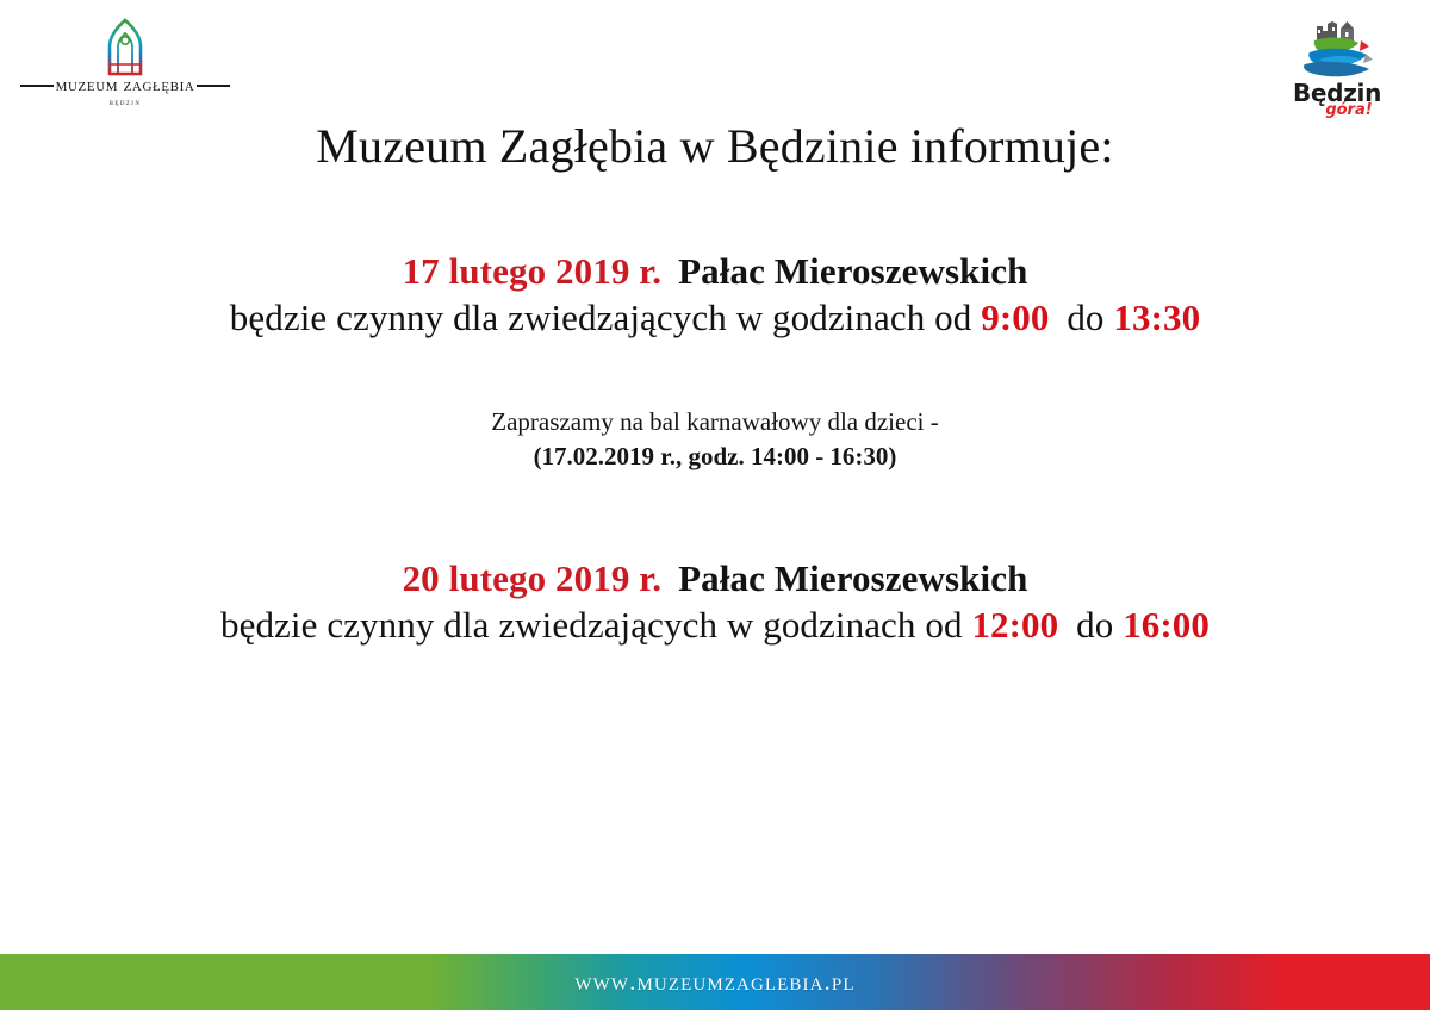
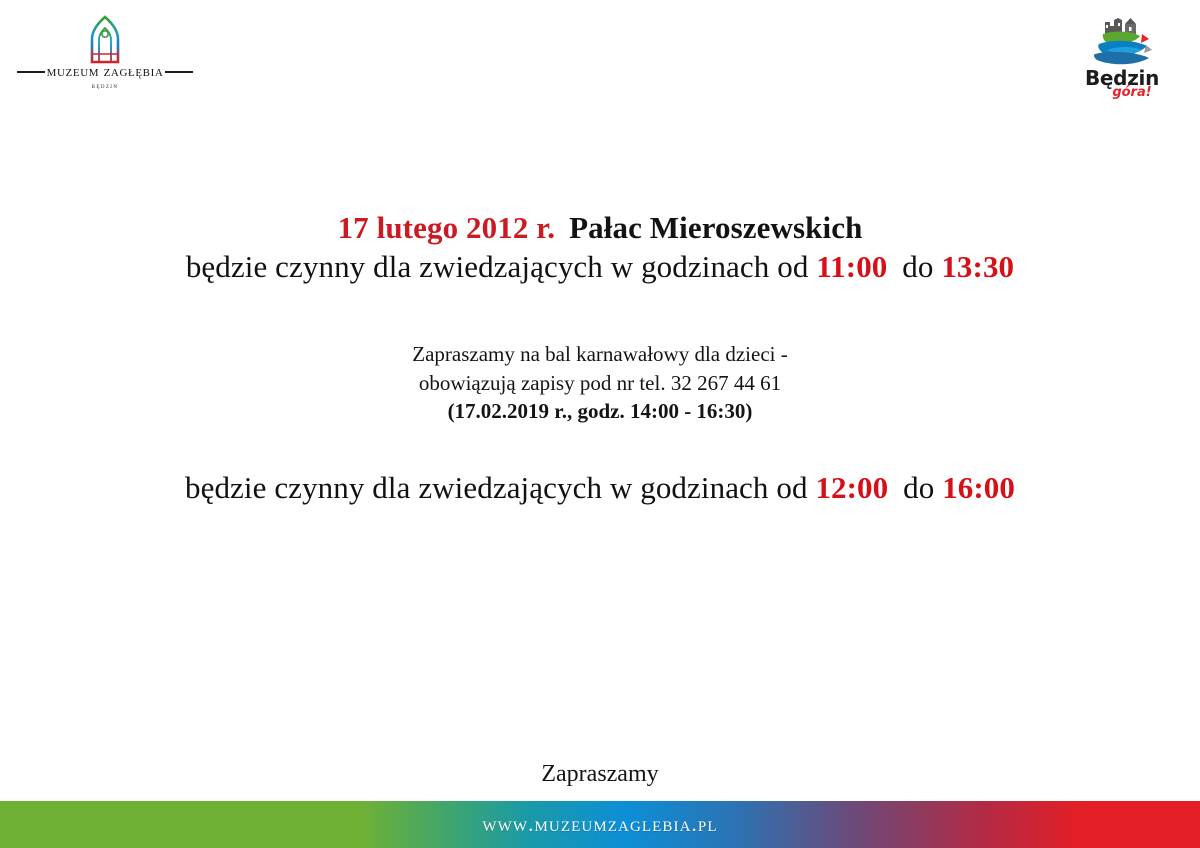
  muzeum zagłębia
  będzin
  Będzin
  góra!
- Muzeum Zagłębia w Będzinie informuje:
- 17 lutego 2019 r. Pałac Mieroszewskich
+ 17 lutego 2012 r. Pałac Mieroszewskich
- będzie czynny dla zwiedzających w godzinach od 9:00 do 13:30
+ będzie czynny dla zwiedzających w godzinach od 11:00 do 13:30
  Zapraszamy na bal karnawałowy dla dzieci -
+ obowiązują zapisy pod nr tel. 32 267 44 61
  (17.02.2019 r., godz. 14:00 - 16:30)
- 20 lutego 2019 r. Pałac Mieroszewskich
  będzie czynny dla zwiedzających w godzinach od 12:00 do 16:00
+ Zapraszamy
  www.muzeumzaglebia.pl
